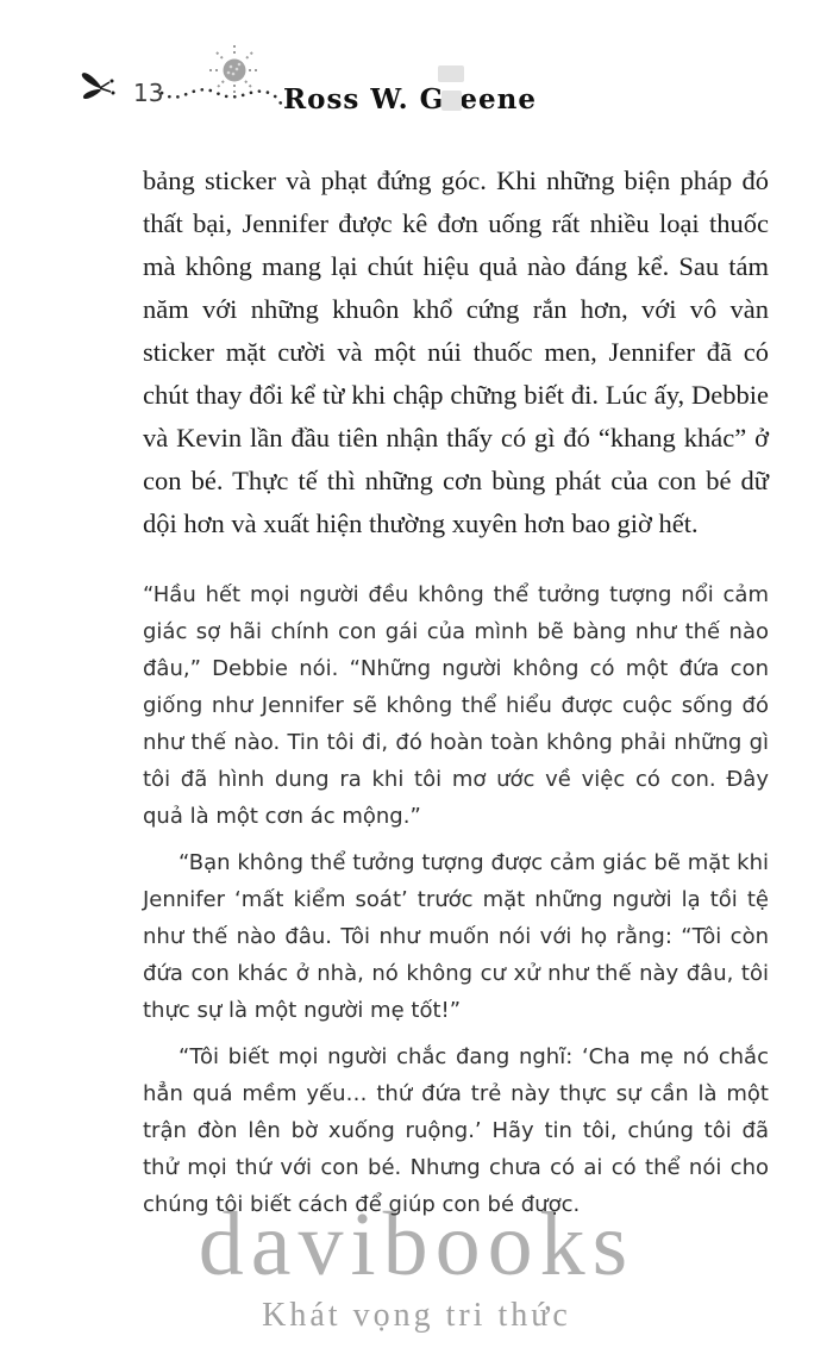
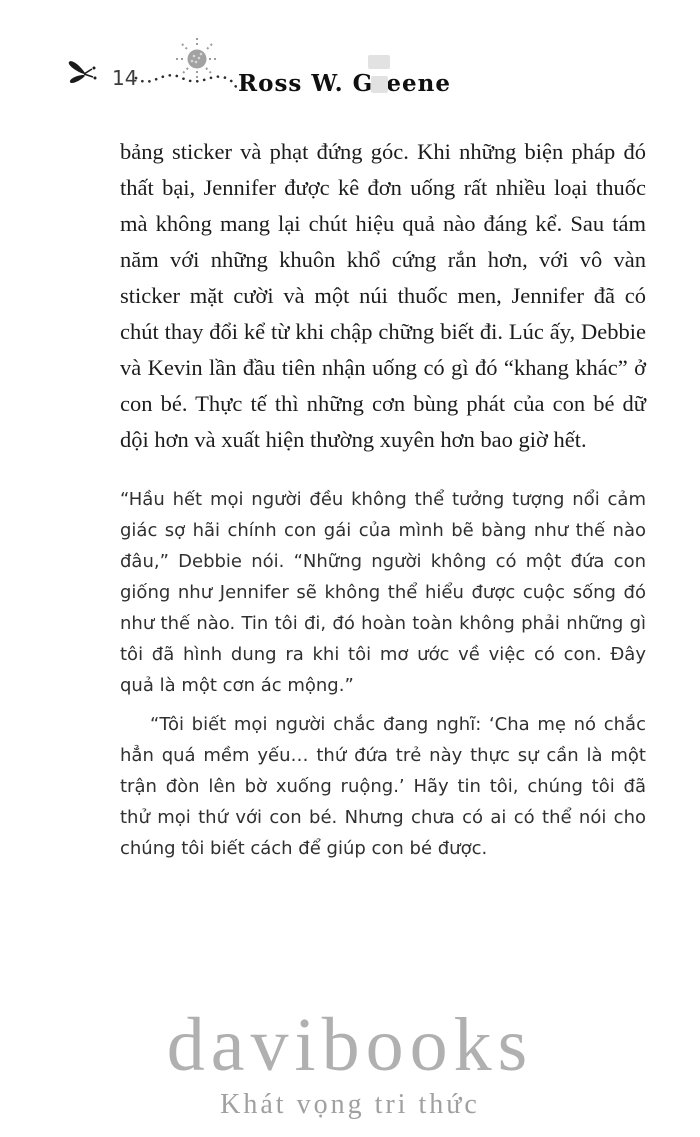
- 13
+ 14
  Ross W. Geene
- bảng sticker và phạt đứng góc. Khi những biện pháp đó thất bại, Jennifer được kê đơn uống rất nhiều loại thuốc mà không mang lại chút hiệu quả nào đáng kể. Sau tám năm với những khuôn khổ cứng rắn hơn, với vô vàn sticker mặt cười và một núi thuốc men, Jennifer đã có chút thay đổi kể từ khi chập chững biết đi. Lúc ấy, Debbie và Kevin lần đầu tiên nhận thấy có gì đó “khang khác” ở con bé. Thực tế thì những cơn bùng phát của con bé dữ dội hơn và xuất hiện thường xuyên hơn bao giờ hết.
+ bảng sticker và phạt đứng góc. Khi những biện pháp đó thất bại, Jennifer được kê đơn uống rất nhiều loại thuốc mà không mang lại chút hiệu quả nào đáng kể. Sau tám năm với những khuôn khổ cứng rắn hơn, với vô vàn sticker mặt cười và một núi thuốc men, Jennifer đã có chút thay đổi kể từ khi chập chững biết đi. Lúc ấy, Debbie và Kevin lần đầu tiên nhận uống có gì đó “khang khác” ở con bé. Thực tế thì những cơn bùng phát của con bé dữ dội hơn và xuất hiện thường xuyên hơn bao giờ hết.
  “Hầu hết mọi người đều không thể tưởng tượng nổi cảm giác sợ hãi chính con gái của mình bẽ bàng như thế nào đâu,” Debbie nói. “Những người không có một đứa con giống như Jennifer sẽ không thể hiểu được cuộc sống đó như thế nào. Tin tôi đi, đó hoàn toàn không phải những gì tôi đã hình dung ra khi tôi mơ ước về việc có con. Đây quả là một cơn ác mộng.”
- “Bạn không thể tưởng tượng được cảm giác bẽ mặt khi Jennifer ‘mất kiểm soát’ trước mặt những người lạ tồi tệ như thế nào đâu. Tôi như muốn nói với họ rằng: “Tôi còn đứa con khác ở nhà, nó không cư xử như thế này đâu, tôi thực sự là một người mẹ tốt!”
  “Tôi biết mọi người chắc đang nghĩ: ‘Cha mẹ nó chắc hẳn quá mềm yếu… thứ đứa trẻ này thực sự cần là một trận đòn lên bờ xuống ruộng.’ Hãy tin tôi, chúng tôi đã thử mọi thứ với con bé. Nhưng chưa có ai có thể nói cho chúng tôi biết cách để giúp con bé được.
  davibooks
  Khát vọng tri thức
